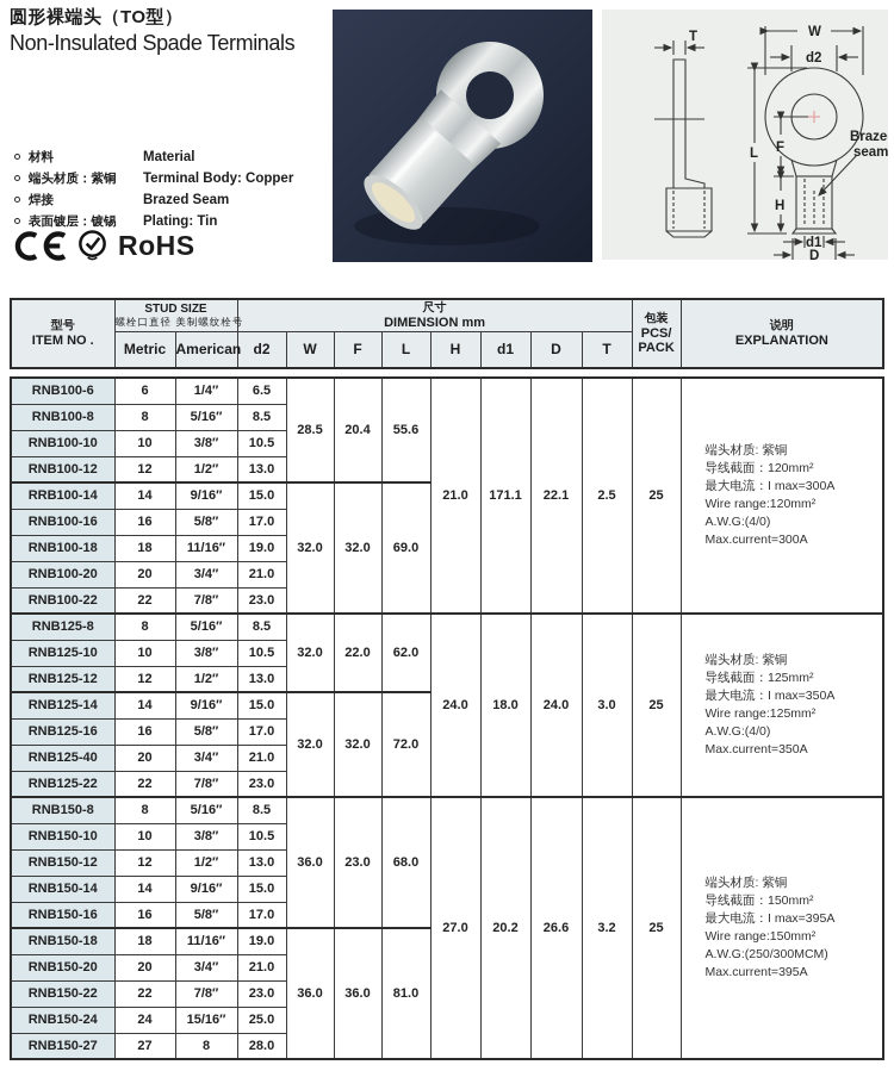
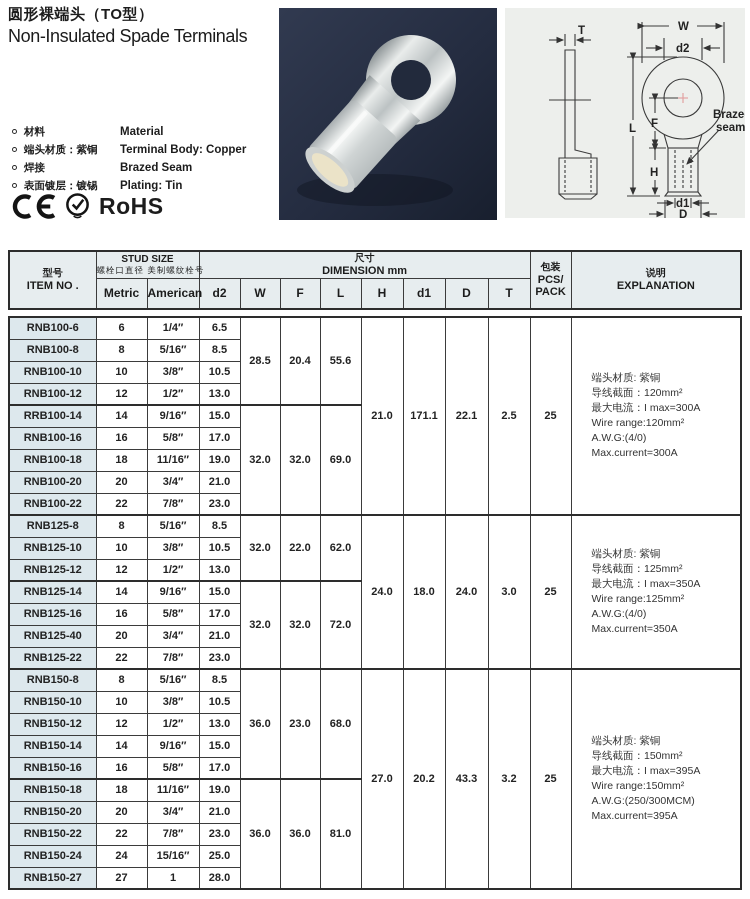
  圆形裸端头（TO型）
  Non-Insulated Spade Terminals
  材料
  Material
  端头材质：紫铜
  Terminal Body: Copper
  焊接
  Brazed Seam
  表面镀层：镀锡
  Plating: Tin
  RoHS
  T
  W
  d2
  L
  F
  H
  d1
  D
  Braze
  seam
  型号 ITEM NO .	STUD SIZE 螺栓口直径 美制螺纹栓号	尺寸 DIMENSION mm	包装 PCS/ PACK	说明 EXPLANATION
  Metric	American	d2	W	F	L	H	d1	D	T
  RNB100-6	6	1/4″	6.5	28.5	20.4	55.6	21.0	171.1	22.1	2.5	25	端头材质: 紫铜导线截面：120mm²最大电流：I max=300AWire range:120mm²A.W.G:(4/0)Max.current=300A
  RNB100-8	8	5/16″	8.5
  RNB100-10	10	3/8″	10.5
  RNB100-12	12	1/2″	13.0
  RRB100-14	14	9/16″	15.0	32.0	32.0	69.0
  RNB100-16	16	5/8″	17.0
  RNB100-18	18	11/16″	19.0
  RNB100-20	20	3/4″	21.0
  RNB100-22	22	7/8″	23.0
  RNB125-8	8	5/16″	8.5	32.0	22.0	62.0	24.0	18.0	24.0	3.0	25	端头材质: 紫铜导线截面：125mm²最大电流：I max=350AWire range:125mm²A.W.G:(4/0)Max.current=350A
  RNB125-10	10	3/8″	10.5
  RNB125-12	12	1/2″	13.0
  RNB125-14	14	9/16″	15.0	32.0	32.0	72.0
  RNB125-16	16	5/8″	17.0
  RNB125-40	20	3/4″	21.0
  RNB125-22	22	7/8″	23.0
- RNB150-8	8	5/16″	8.5	36.0	23.0	68.0	27.0	20.2	26.6	3.2	25	端头材质: 紫铜导线截面：150mm²最大电流：I max=395AWire range:150mm²A.W.G:(250/300MCM)Max.current=395A
+ RNB150-8	8	5/16″	8.5	36.0	23.0	68.0	27.0	20.2	43.3	3.2	25	端头材质: 紫铜导线截面：150mm²最大电流：I max=395AWire range:150mm²A.W.G:(250/300MCM)Max.current=395A
  RNB150-10	10	3/8″	10.5
  RNB150-12	12	1/2″	13.0
  RNB150-14	14	9/16″	15.0
  RNB150-16	16	5/8″	17.0
  RNB150-18	18	11/16″	19.0	36.0	36.0	81.0
  RNB150-20	20	3/4″	21.0
  RNB150-22	22	7/8″	23.0
  RNB150-24	24	15/16″	25.0
- RNB150-27	27	8	28.0
+ RNB150-27	27	1	28.0
